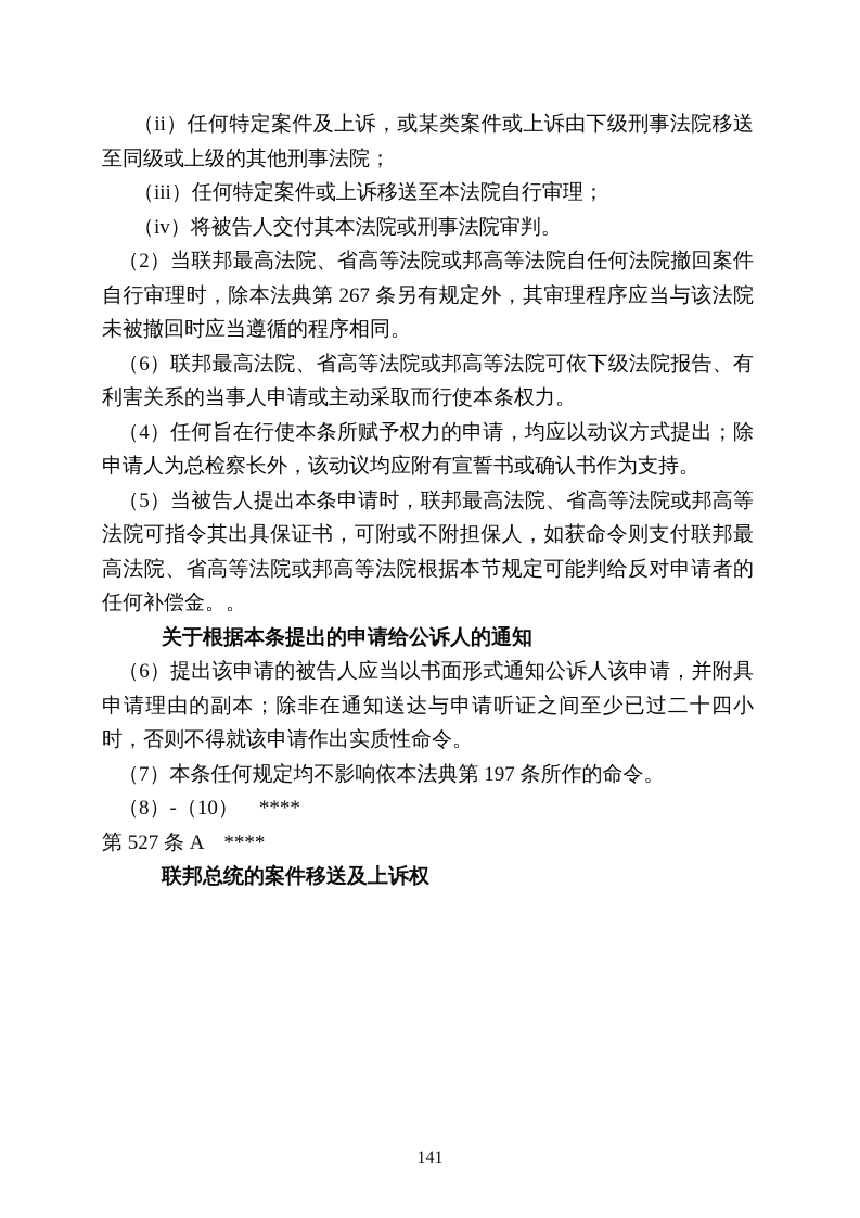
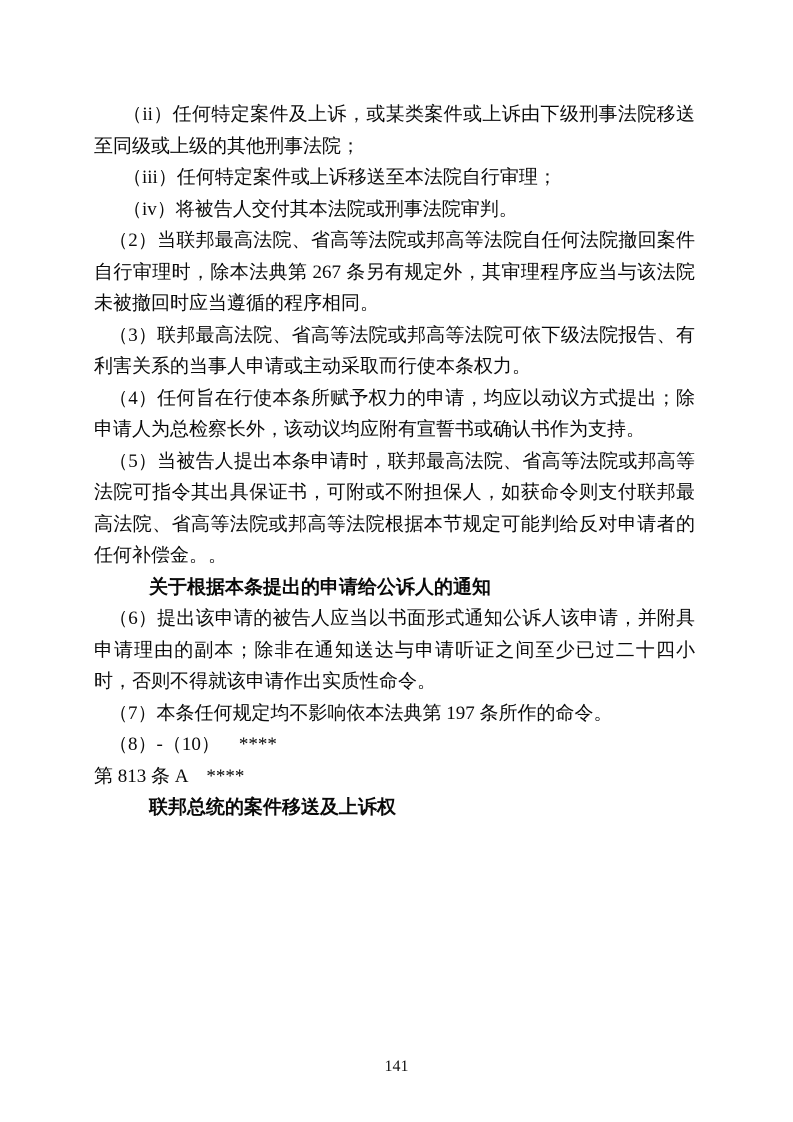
  （ii）任何特定案件及上诉，或某类案件或上诉由下级刑事法院移送至同级或上级的其他刑事法院；
  （iii）任何特定案件或上诉移送至本法院自行审理；
  （iv）将被告人交付其本法院或刑事法院审判。
  （2）当联邦最高法院、省高等法院或邦高等法院自任何法院撤回案件自行审理时，除本法典第 267 条另有规定外，其审理程序应当与该法院未被撤回时应当遵循的程序相同。
- （6）联邦最高法院、省高等法院或邦高等法院可依下级法院报告、有利害关系的当事人申请或主动采取而行使本条权力。
+ （3）联邦最高法院、省高等法院或邦高等法院可依下级法院报告、有利害关系的当事人申请或主动采取而行使本条权力。
  （4）任何旨在行使本条所赋予权力的申请，均应以动议方式提出；除申请人为总检察长外，该动议均应附有宣誓书或确认书作为支持。
  （5）当被告人提出本条申请时，联邦最高法院、省高等法院或邦高等法院可指令其出具保证书，可附或不附担保人，如获命令则支付联邦最高法院、省高等法院或邦高等法院根据本节规定可能判给反对申请者的任何补偿金。。
  关于根据本条提出的申请给公诉人的通知
  （6）提出该申请的被告人应当以书面形式通知公诉人该申请，并附具申请理由的副本；除非在通知送达与申请听证之间至少已过二十四小时，否则不得就该申请作出实质性命令。
  （7）本条任何规定均不影响依本法典第 197 条所作的命令。
  （8）-（10） ****
- 第 527 条 A ****
+ 第 813 条 A ****
  联邦总统的案件移送及上诉权
  141
